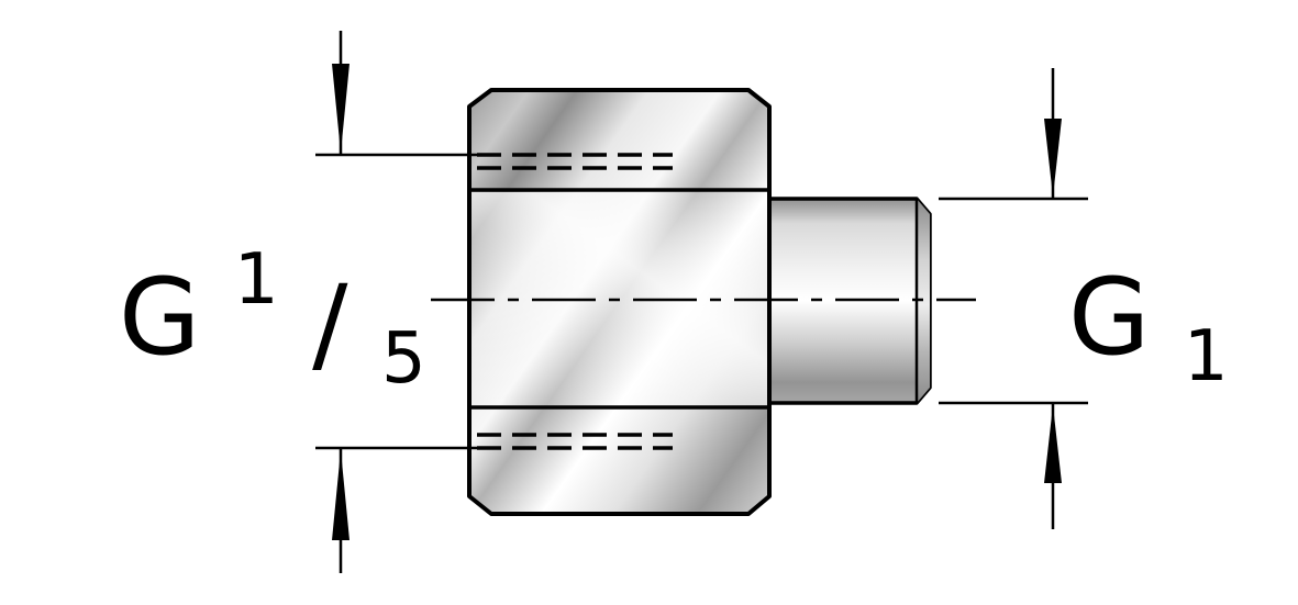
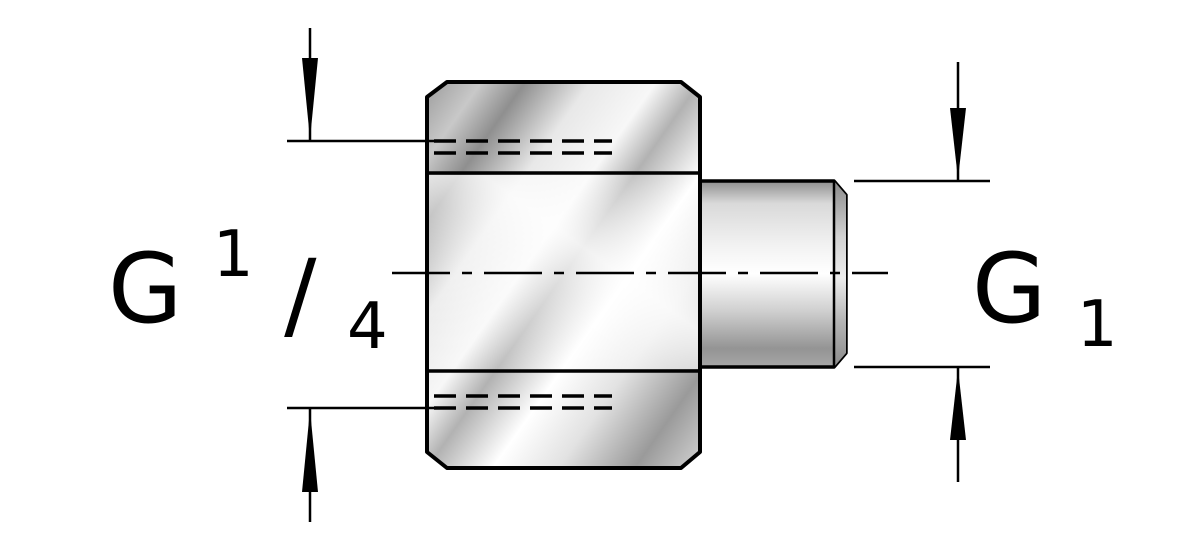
- G 1 / 5
+ G 1 / 4
  G 1
